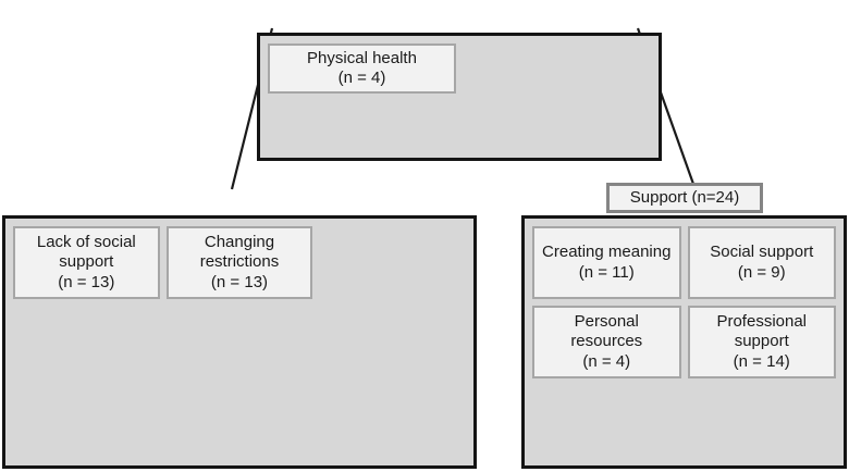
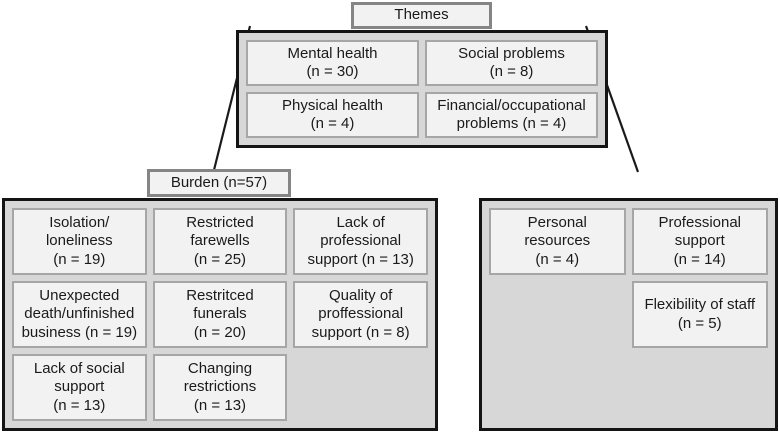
+ Themes
+ Mental health
+ (n = 30)
+ Social problems
+ (n = 8)
  Physical health
  (n = 4)
+ Financial/occupational
+ problems (n = 4)
+ Burden (n=57)
+ Isolation/
+ loneliness
+ (n = 19)
+ Restricted
+ farewells
+ (n = 25)
+ Lack of
+ professional
+ support (n = 13)
+ Unexpected
+ death/unfinished
+ business (n = 19)
+ Restritced
+ funerals
+ (n = 20)
+ Quality of
+ proffessional
+ support (n = 8)
  Lack of social
  support
  (n = 13)
  Changing
  restrictions
  (n = 13)
- Support (n=24)
- Creating meaning
- (n = 11)
- Social support
- (n = 9)
  Personal
  resources
  (n = 4)
  Professional
  support
  (n = 14)
+ Flexibility of staff
+ (n = 5)
